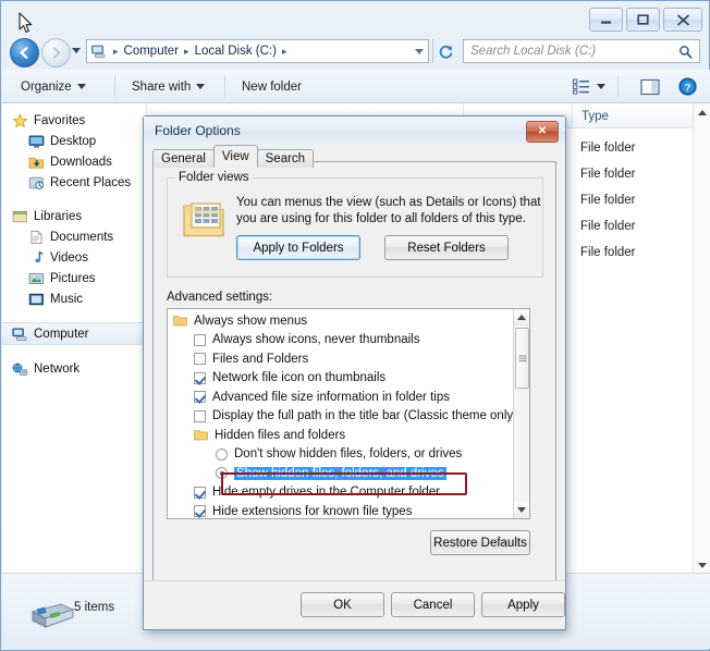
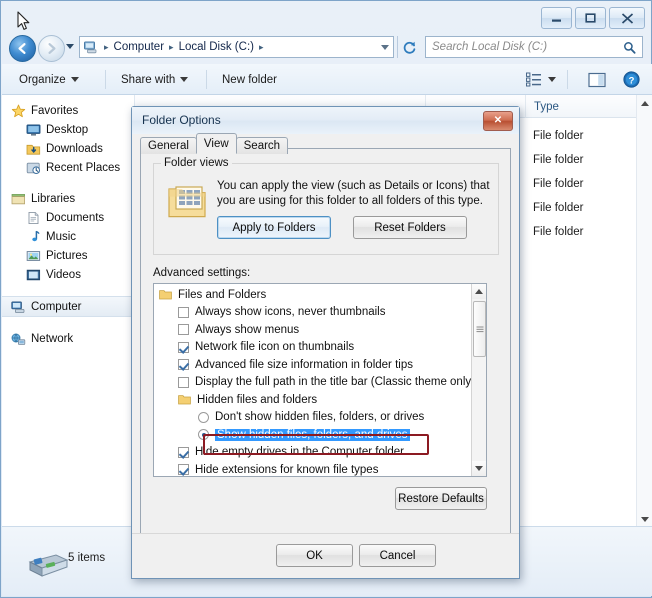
  ▸
  Computer
  ▸
  Local Disk (C:)
  ▸
  Search Local Disk (C:)
  Organize
  Share with
  New folder
  ?
  Favorites
  Desktop
  Downloads
  Recent Places
  Libraries
  Documents
- Videos
+ Music
  Pictures
- Music
+ Videos
  Computer
  Network
  Type
  File folder
  File folder
  File folder
  File folder
  File folder
  5 items
  Folder Options
  ✕
  General
  View
  Search
  Folder views
- You can menus the view (such as Details or Icons) that
+ You can apply the view (such as Details or Icons) that
  you are using for this folder to all folders of this type.
  Apply to Folders
  Reset Folders
  Advanced settings:
- Always show menus
+ Files and Folders
  Always show icons, never thumbnails
- Files and Folders
+ Always show menus
  Network file icon on thumbnails
  Advanced file size information in folder tips
  Display the full path in the title bar (Classic theme only
  Hidden files and folders
  Don't show hidden files, folders, or drives
  Show hidden files, folders, and drives
  Hide empty drives in the Computer folder
  Hide extensions for known file types
  Restore Defaults
  OK
  Cancel
- Apply
